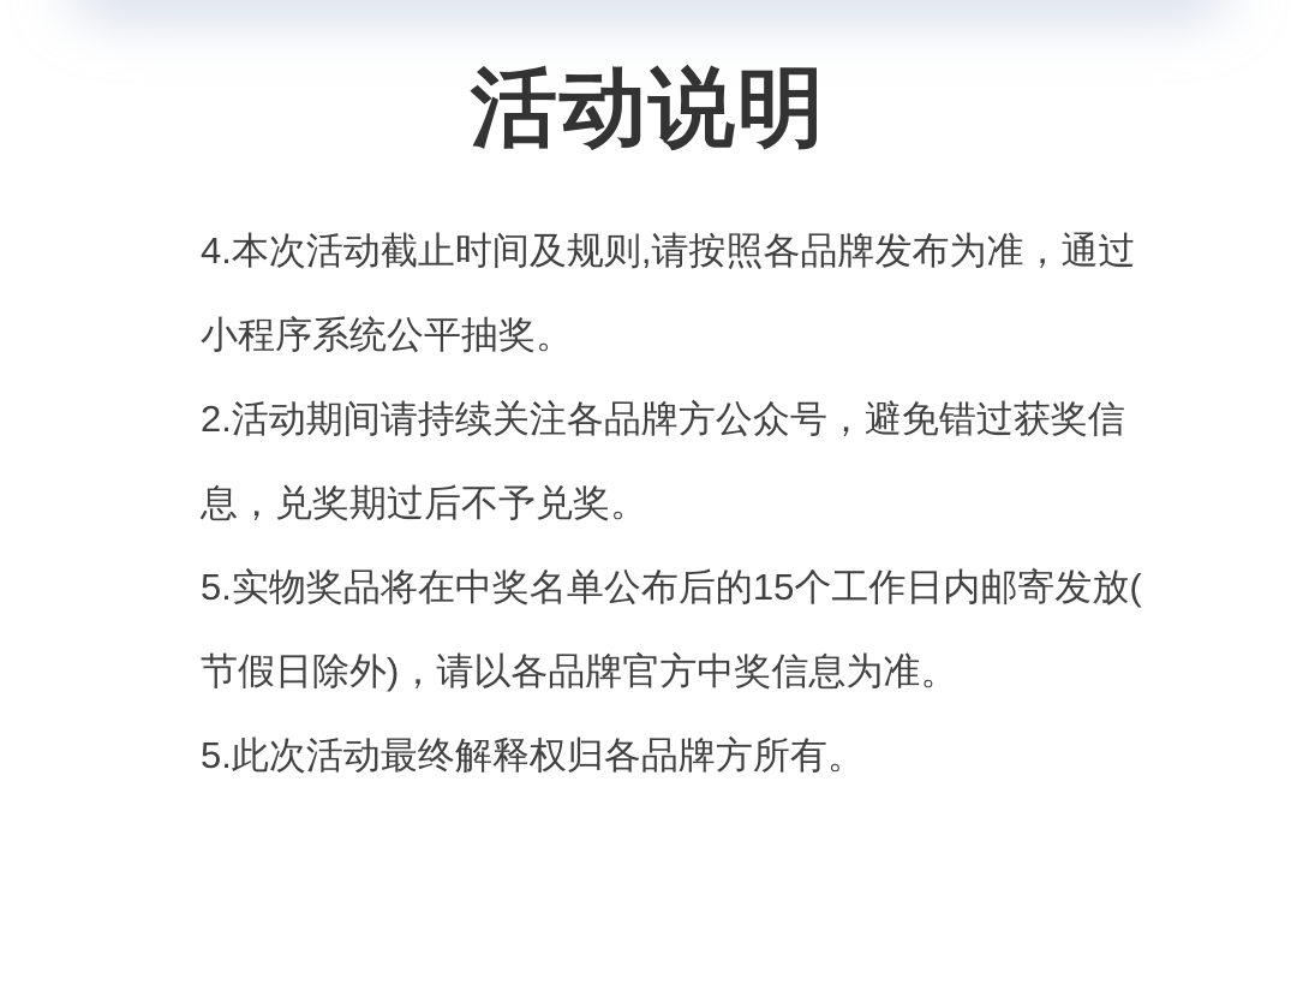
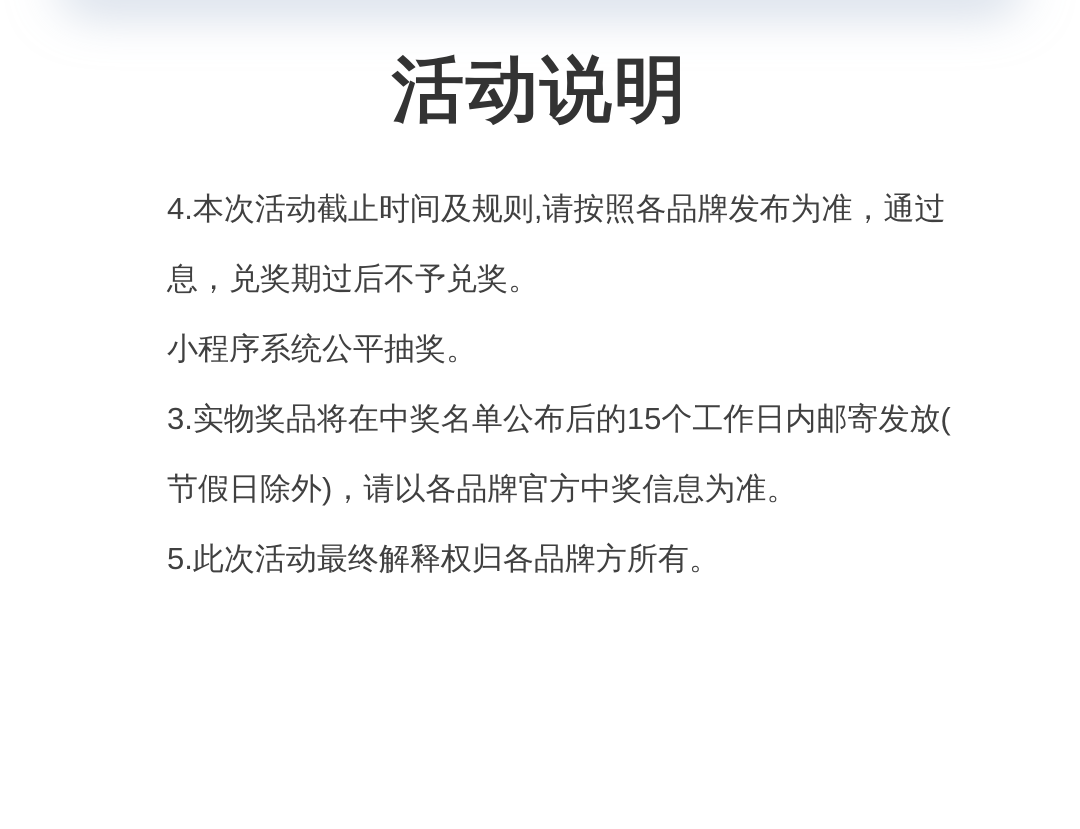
  活动说明
  4.本次活动截止时间及规则,请按照各品牌发布为准，通过
- 小程序系统公平抽奖。
+ 息，兑奖期过后不予兑奖。
- 2.活动期间请持续关注各品牌方公众号，避免错过获奖信
- 息，兑奖期过后不予兑奖。
+ 小程序系统公平抽奖。
- 5.实物奖品将在中奖名单公布后的15个工作日内邮寄发放(
+ 3.实物奖品将在中奖名单公布后的15个工作日内邮寄发放(
  节假日除外)，请以各品牌官方中奖信息为准。
  5.此次活动最终解释权归各品牌方所有。
